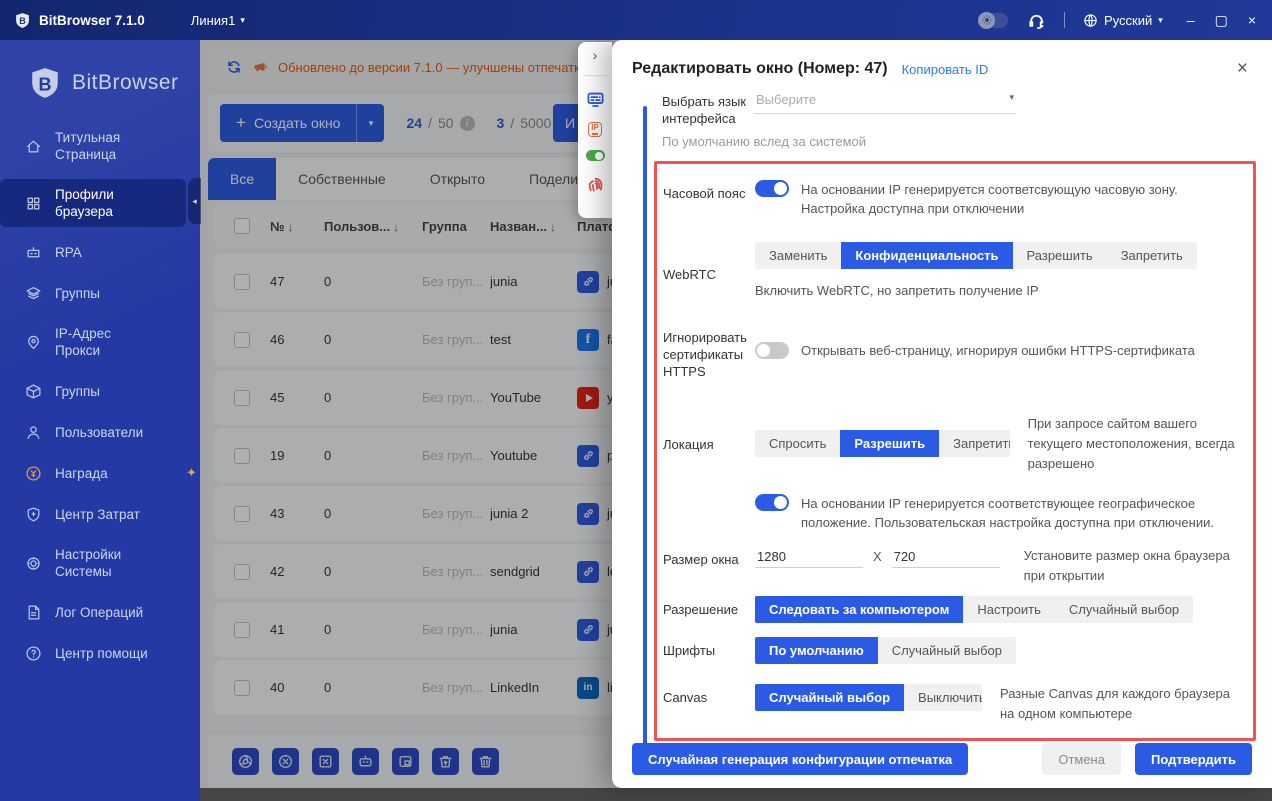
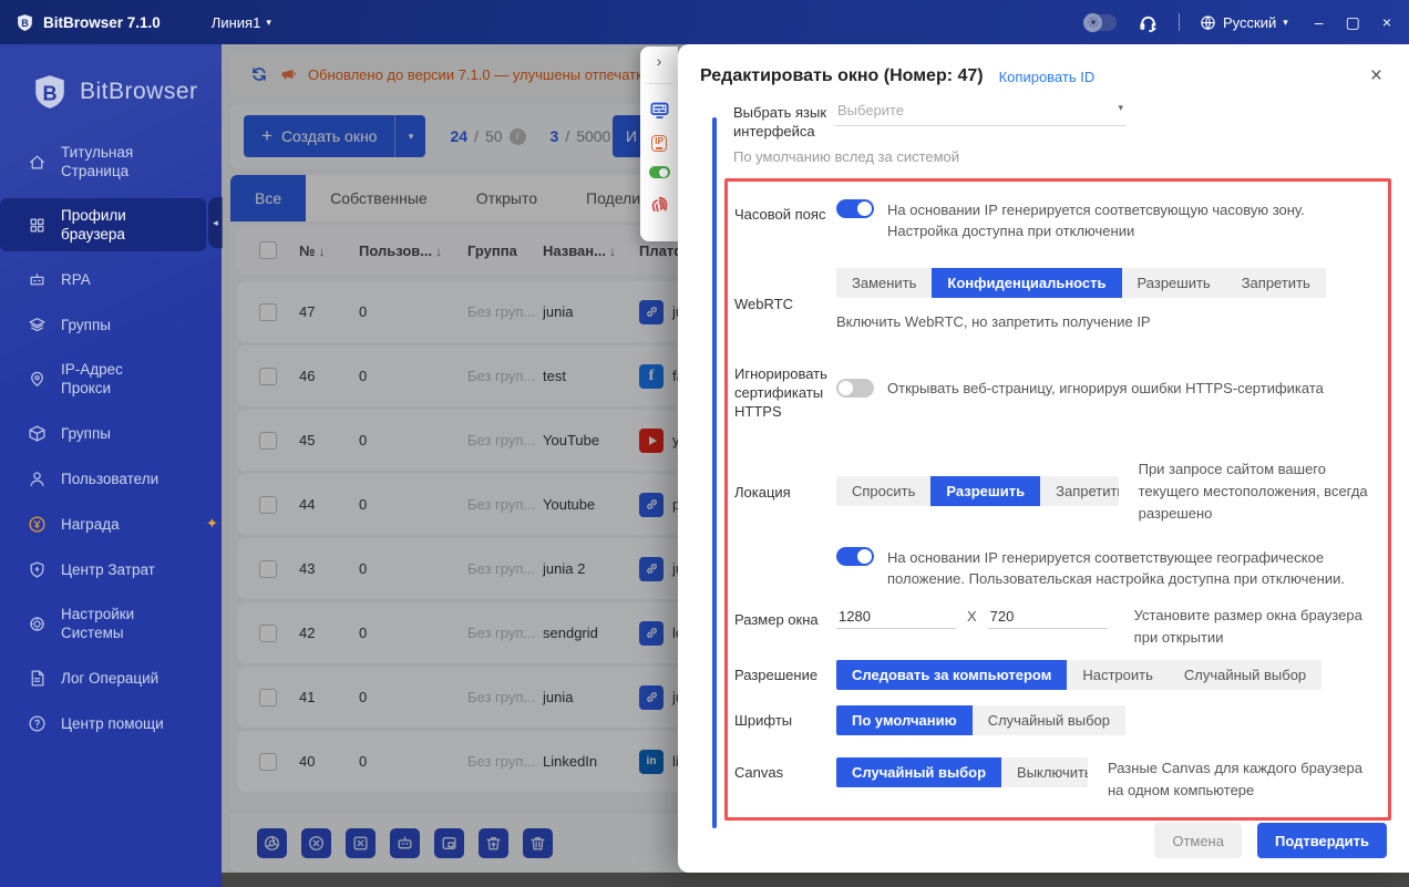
  B
  BitBrowser 7.1.0
  Линия1
  ▾
  Русский
  ▾
  –
  ▢
  ×
  B
  BitBrowser
  ◂
  Титульная Страница
  Профили браузера
  RPA
  Группы
  IP-Адрес Прокси
  Группы
  Пользователи
  Награда
  ✦
  Центр Затрат
  Настройки Системы
  Лог Операций
  Центр помощи
  Обновлено до версии 7.1.0 — улучшены отпечатк
  +
  Создать окно
  ▾
  24
  /
  50
  i
  3
  /
  5000
  И
  Все
  Собственные
  Открыто
  № ↓
  Пользов... ↓
  Группа
  Назван... ↓
  47
  0
  Без груп...
  junia
  46
  0
  Без груп...
  test
  f
  45
  0
  Без груп...
  YouTube
- 19
+ 44
  0
  Без груп...
  Youtube
  43
  0
  Без груп...
  junia 2
  42
  0
  Без груп...
  sendgrid
  41
  0
  Без груп...
  junia
  40
  0
  Без груп...
  LinkedIn
  in
  ›
  IP
  Редактировать окно (Номер: 47)
  Копировать ID
  ×
  Выбрать язык интерфейса
  Выберите
  ▾
  По умолчанию вслед за системой
  Часовой пояс
  На основании IP генерируется соответсвующую часовую зону. Настройка доступна при отключении
  WebRTC
  Заменить
  Конфиденциальность
  Разрешить
  Запретить
  Включить WebRTC, но запретить получение IP
  Игнорировать сертификаты HTTPS
  Открывать веб-страницу, игнорируя ошибки HTTPS-сертификата
  Локация
  Спросить
  Разрешить
  Запретит
  При запросе сайтом вашего текущего местоположения, всегда разрешено
  На основании IP генерируется соответствующее географическое положение. Пользовательская настройка доступна при отключении.
  Размер окна
  1280
  X
  720
  Установите размер окна браузера при открытии
  Разрешение
  Следовать за компьютером
  Настроить
  Случайный выбор
  Шрифты
  По умолчанию
  Случайный выбор
  Canvas
  Случайный выбор
  Выключит
  Разные Canvas для каждого браузера на одном компьютере
- Случайная генерация конфигурации отпечатка
  Отмена
  Подтвердить
